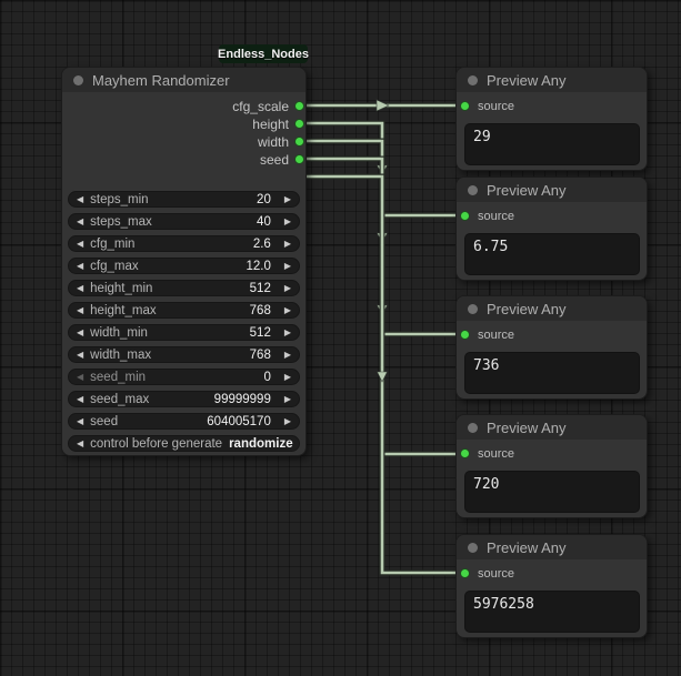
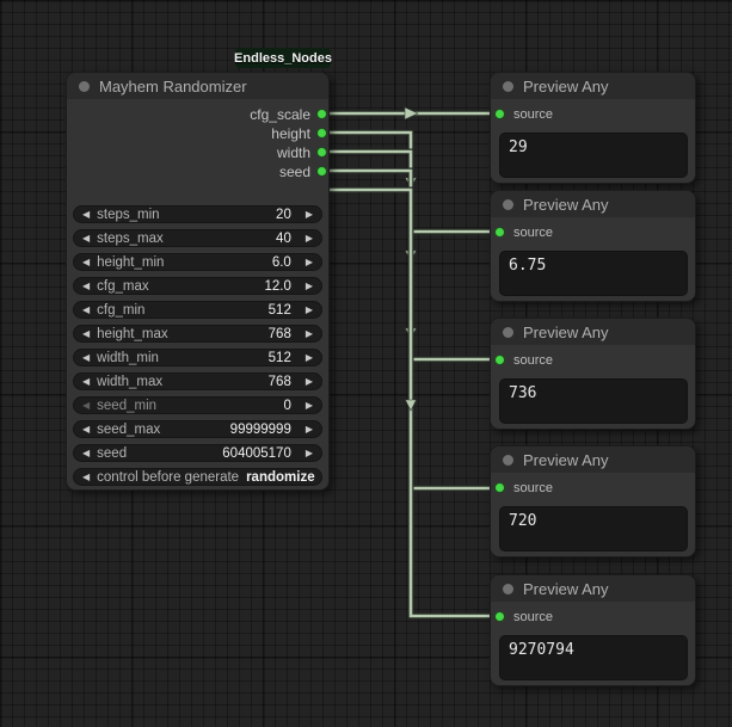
  Endless_Nodes
  Mayhem Randomizer
  cfg_scale
  height
  width
  seed
  ◀
  steps_min
  20
  ▶
  ◀
  steps_max
  40
  ▶
  ◀
- cfg_min
+ height_min
- 2.6
+ 6.0
  ▶
  ◀
  cfg_max
  12.0
  ▶
  ◀
- height_min
+ cfg_min
  512
  ▶
  ◀
  height_max
  768
  ▶
  ◀
  width_min
  512
  ▶
  ◀
  width_max
  768
  ▶
  ◀
  seed_min
  0
  ▶
  ◀
  seed_max
  99999999
  ▶
  ◀
  seed
  604005170
  ▶
  ◀
  control before generate
  randomize
  Preview Any
  source
  29
  Preview Any
  source
  6.75
  Preview Any
  source
  736
  Preview Any
  source
  720
  Preview Any
  source
- 5976258
+ 9270794
